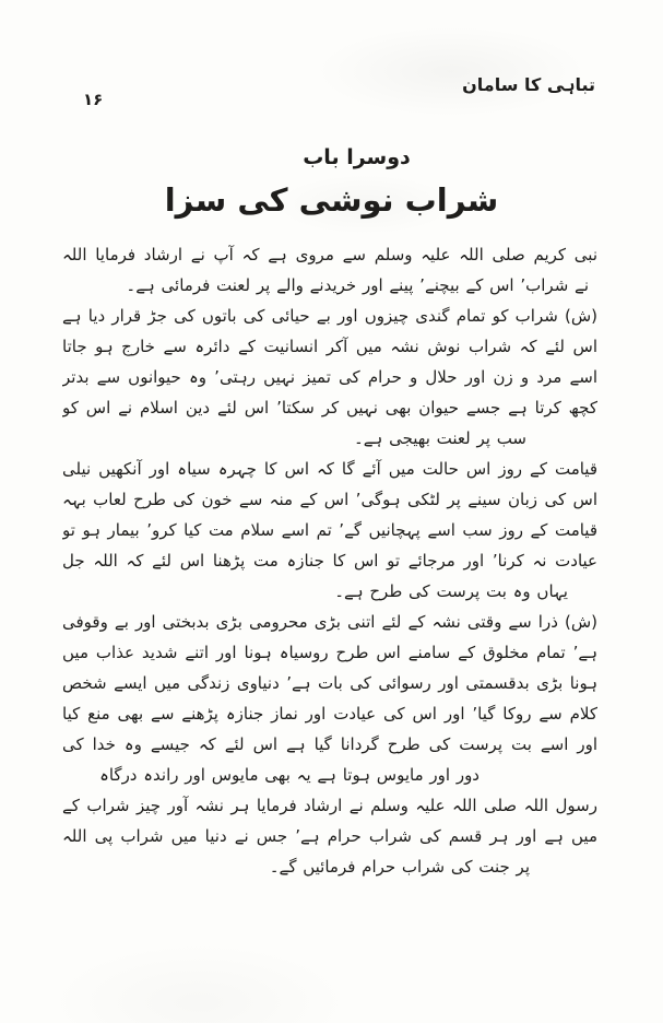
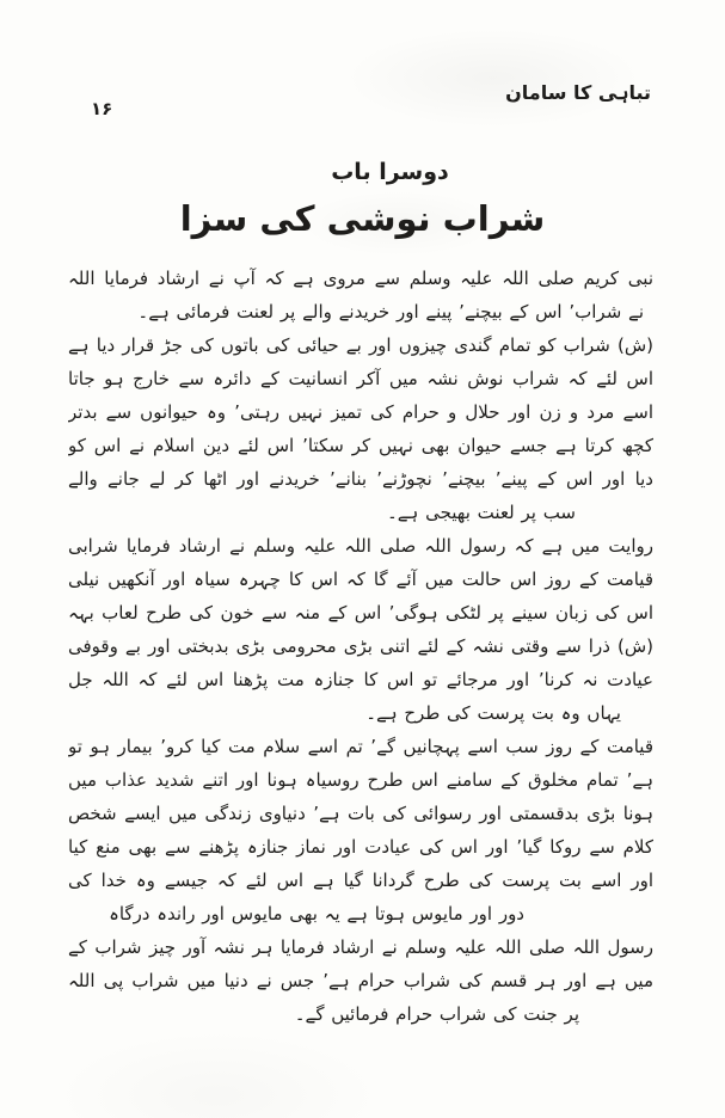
  تباہی کا سامان
  ۱۶
  دوسرا باب
  شراب نوشی کی سزا
  نبی کریم صلی اللہ علیہ وسلم سے مروی ہے کہ آپ نے ارشاد فرمایا اللہ
  نے شراب’ اس کے بیچنے’ پینے اور خریدنے والے پر لعنت فرمائی ہے۔
  (ش) شراب کو تمام گندی چیزوں اور بے حیائی کی باتوں کی جڑ قرار دیا ہے
  اس لئے کہ شراب نوش نشہ میں آکر انسانیت کے دائرہ سے خارج ہو جاتا
  اسے مرد و زن اور حلال و حرام کی تمیز نہیں رہتی’ وہ حیوانوں سے بدتر
  کچھ کرتا ہے جسے حیوان بھی نہیں کر سکتا’ اس لئے دین اسلام نے اس کو
+ دیا اور اس کے پینے’ بیچنے’ نچوڑنے’ بنانے’ خریدنے اور اٹھا کر لے جانے والے
  سب پر لعنت بھیجی ہے۔
+ روایت میں ہے کہ رسول اللہ صلی اللہ علیہ وسلم نے ارشاد فرمایا شرابی
  قیامت کے روز اس حالت میں آئے گا کہ اس کا چہرہ سیاہ اور آنکھیں نیلی
  اس کی زبان سینے پر لٹکی ہوگی’ اس کے منہ سے خون کی طرح لعاب بہہ
- قیامت کے روز سب اسے پہچانیں گے’ تم اسے سلام مت کیا کرو’ بیمار ہو تو
+ (ش) ذرا سے وقتی نشہ کے لئے اتنی بڑی محرومی بڑی بدبختی اور بے وقوفی
  عیادت نہ کرنا’ اور مرجائے تو اس کا جنازہ مت پڑھنا اس لئے کہ اللہ جل
  یہاں وہ بت پرست کی طرح ہے۔
- (ش) ذرا سے وقتی نشہ کے لئے اتنی بڑی محرومی بڑی بدبختی اور بے وقوفی
+ قیامت کے روز سب اسے پہچانیں گے’ تم اسے سلام مت کیا کرو’ بیمار ہو تو
  ہے’ تمام مخلوق کے سامنے اس طرح روسیاہ ہونا اور اتنے شدید عذاب میں
  ہونا بڑی بدقسمتی اور رسوائی کی بات ہے’ دنیاوی زندگی میں ایسے شخص
  کلام سے روکا گیا’ اور اس کی عیادت اور نماز جنازہ پڑھنے سے بھی منع کیا
  اور اسے بت پرست کی طرح گردانا گیا ہے اس لئے کہ جیسے وہ خدا کی
  دور اور مایوس ہوتا ہے یہ بھی مایوس اور راندہ درگاہ
  رسول اللہ صلی اللہ علیہ وسلم نے ارشاد فرمایا ہر نشہ آور چیز شراب کے
  میں ہے اور ہر قسم کی شراب حرام ہے’ جس نے دنیا میں شراب پی اللہ
  پر جنت کی شراب حرام فرمائیں گے۔
